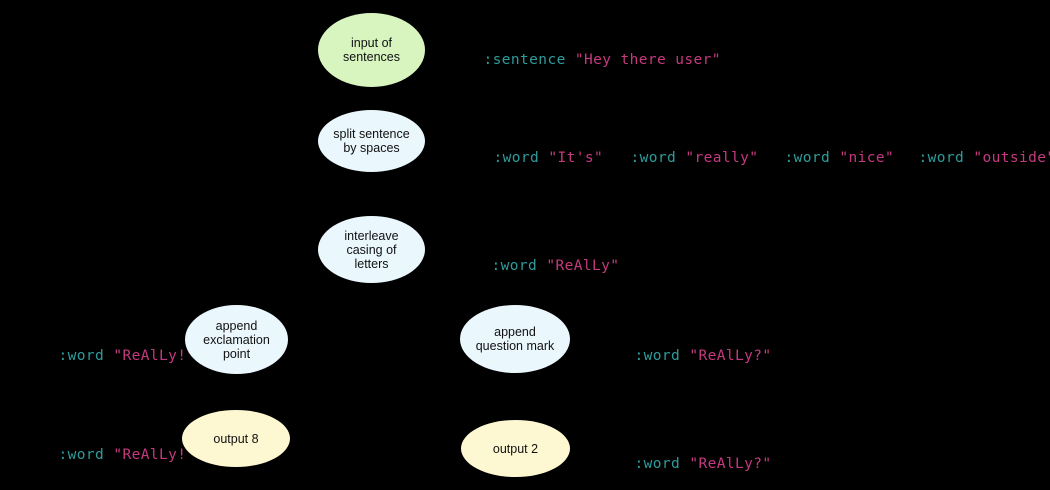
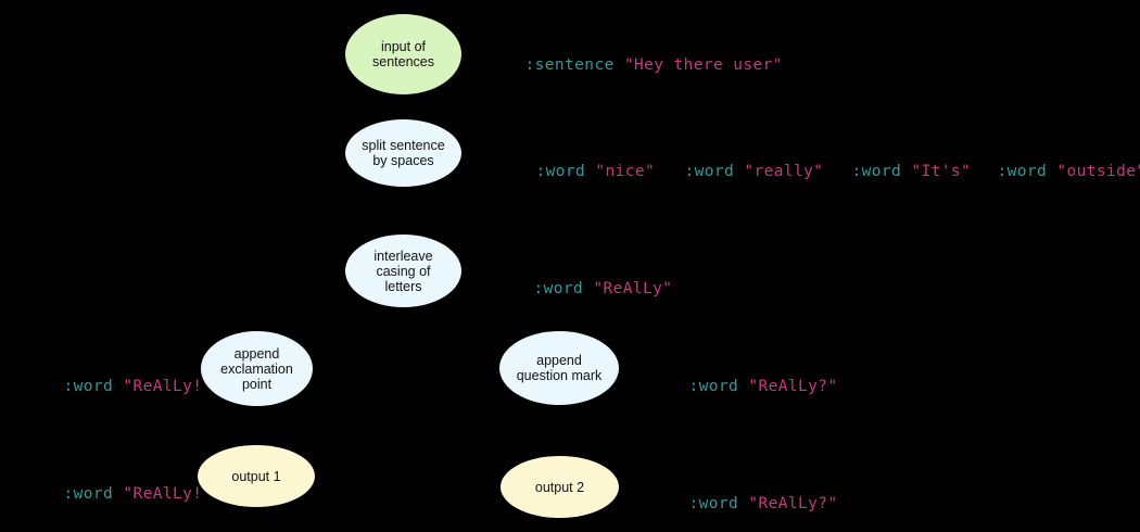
  input of
  sentences
  :sentence "Hey there user"
  split sentence
  by spaces
- :word "It's"
+ :word "nice"
  :word "really"
- :word "nice"
+ :word "It's"
  :word "outside
  interleave
  casing of
  letters
  :word "ReAlLy"
  :word "ReAlLy!
  append
  exclamation
  point
  append
  question mark
  :word "ReAlLy?"
  :word "ReAlLy!"
- output 8
+ output 1
  output 2
  :word "ReAlLy?"
